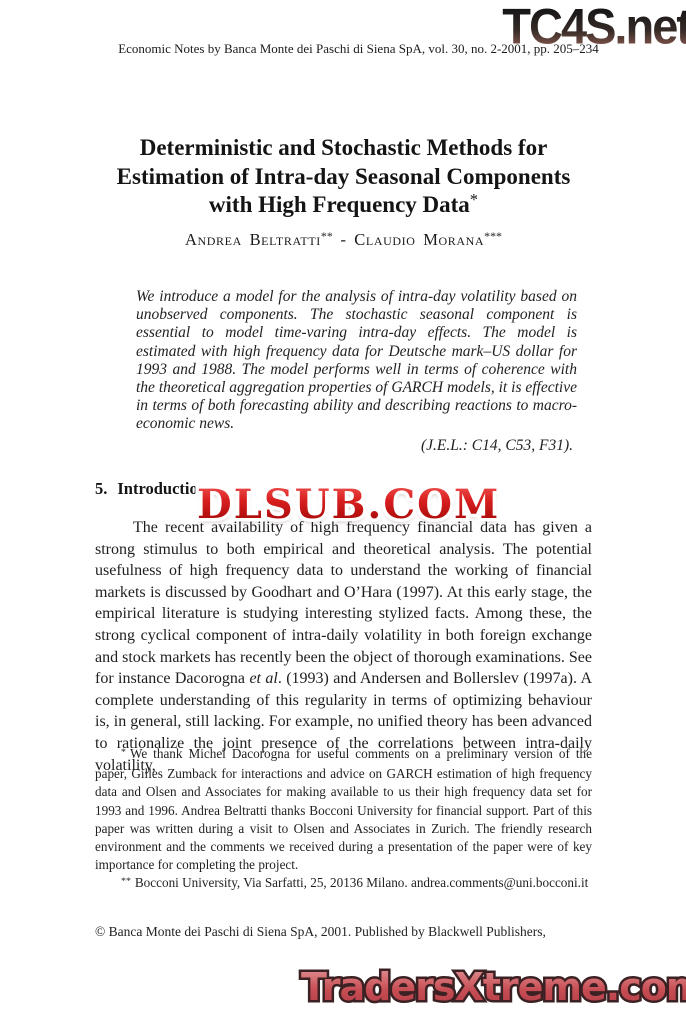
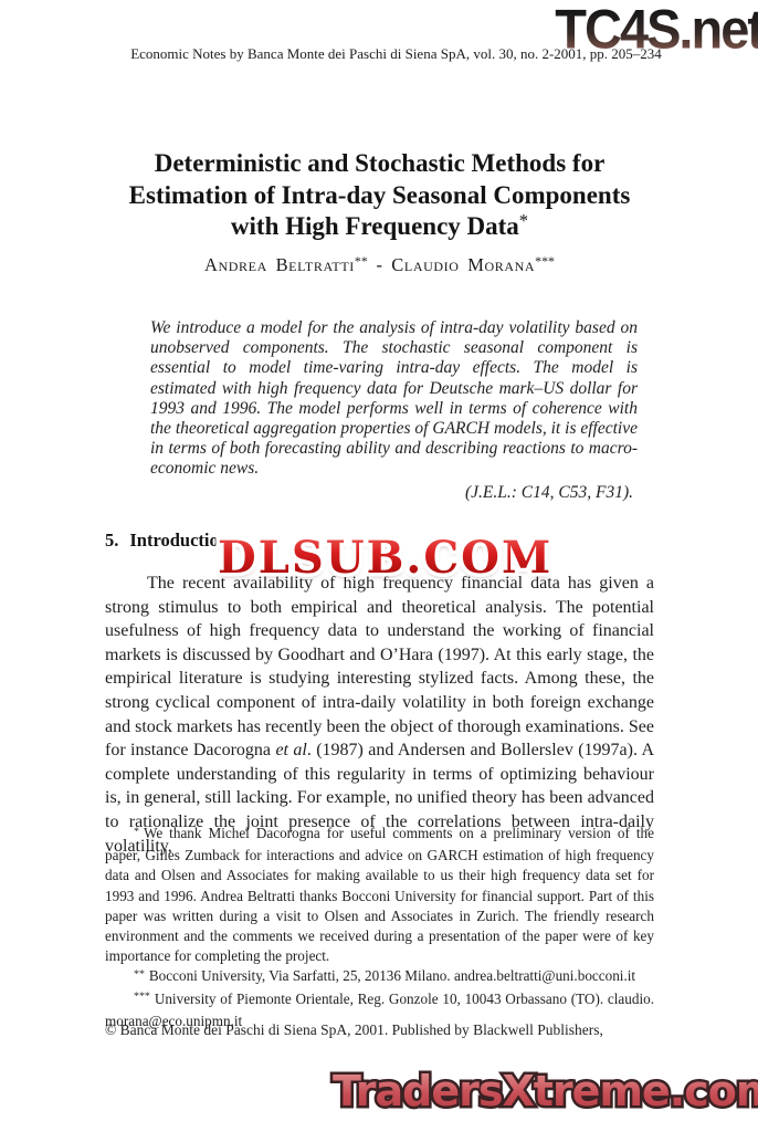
  Economic Notes by Banca Monte dei Paschi di Siena SpA, vol. 30, no. 2-
  TC4S.net
  Deterministic and Stochastic Methods for
  Estimation of Intra-day Seasonal Components
  with High Frequency Data*
  Andrea Beltratti** - Claudio Morana***
- We introduce a model for the analysis of intra-day volatility based on unobserved components. The stochastic seasonal component is essential to model time-varing intra-day effects. The model is estimated with high frequency data for Deutsche mark–US dollar for 1993 and 1988. The model performs well in terms of coherence with the theoretical aggregation properties of GARCH models, it is effective in terms of both forecasting ability and describing reactions to macro-economic news.
+ We introduce a model for the analysis of intra-day volatility based on unobserved components. The stochastic seasonal component is essential to model time-varing intra-day effects. The model is estimated with high frequency data for Deutsche mark–US dollar for 1993 and 1996. The model performs well in terms of coherence with the theoretical aggregation properties of GARCH models, it is effective in terms of both forecasting ability and describing reactions to macro-economic news.
  (J.E.L.: C14, C53, F31).
  5. Introductio
- The recena has given a strong stimulus to both empirical and theoretical analysis. The potential usefulness of high frequency data to understand the working of financial markets is discussed by Goodhart and O’Hara (1997). At this early stage, the empirical literature is studying interesting stylized facts. Among these, the strong cyclical component of intra-daily volatility in both foreign exchange and stock markets has recently been the object of thorough examinations. See for instance Dacorogna et al. (1993) and Andersen and Bollerslev (1997a). A complete understanding of this regularity in terms of optimizing behaviour is, in general, still lacking. For example, no unified theory has been advanced to rationalize the joint presence of the correlations between intra-daily volatility,
+ The recena has given a strong stimulus to both empirical and theoretical analysis. The potential usefulness of high frequency data to understand the working of financial markets is discussed by Goodhart and O’Hara (1997). At this early stage, the empirical literature is studying interesting stylized facts. Among these, the strong cyclical component of intra-daily volatility in both foreign exchange and stock markets has recently been the object of thorough examinations. See for instance Dacorogna et al. (1987) and Andersen and Bollerslev (1997a). A complete understanding of this regularity in terms of optimizing behaviour is, in general, still lacking. For example, no unified theory has been advanced to rationalize the joint presence of the correlations between intra-daily volatility,
  DLSUB.COM
  * We thank Michel Dacorogna for useful comments on a preliminary version of the paper, Gilles Zumback for interactions and advice on GARCH estimation of high frequency data and Olsen and Associates for making available to us their high frequency data set for 1993 and 1996. Andrea Beltratti thanks Bocconi University for financial support. Part of this paper was written during a visit to Olsen and Associates in Zurich. The friendly research environment and the comments we received during a presentation of the paper were of key importance for completing the project.
- ** Bocconi University, Via Sarfatti, 25, 20136 Milano. andrea.comments@uni.bocconi.it
+ ** Bocconi University, Via Sarfatti, 25, 20136 Milano. andrea.beltratti@uni.bocconi.it
+ *** University of Piemonte Orientale, Reg. Gonzole 10, 10043 Orbassano (TO). claudio. morana@eco.unipmn.it
  © Banca Monte dei Paschi di Siena SpA, 2001. Published by Blackwell Publishers,
  TradersXtreme.com
